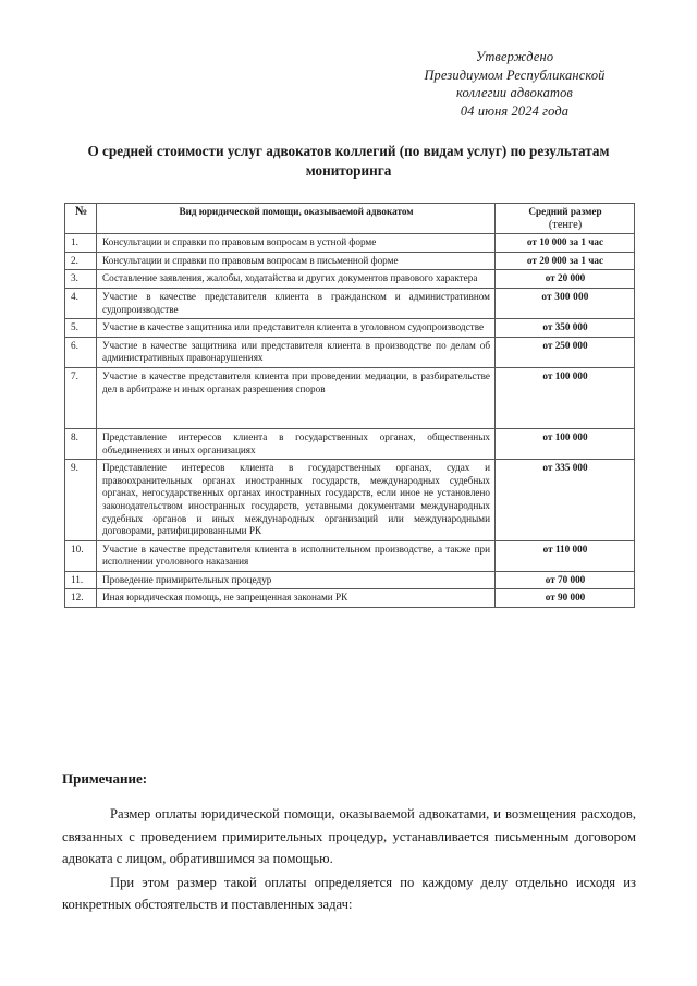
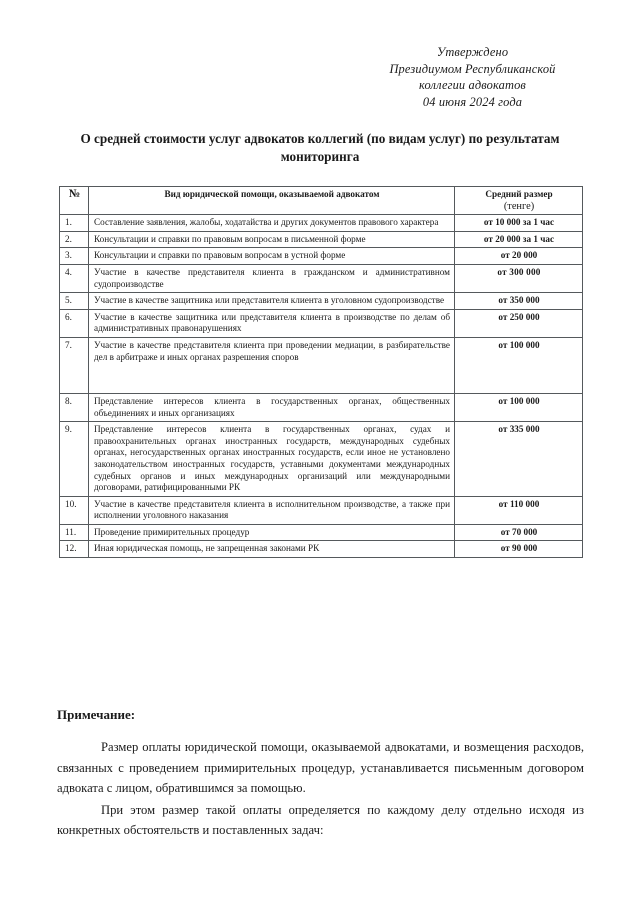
  Утверждено
  Президиумом Республиканской
  коллегии адвокатов
  04 июня 2024 года
  О средней стоимости услуг адвокатов коллегий (по видам услуг) по результатам мониторинга
  №	Вид юридической помощи, оказываемой адвокатом	Средний размер (тенге)
- 1.	Консультации и справки по правовым вопросам в устной форме	от 10 000 за 1 час
+ 1.	Составление заявления, жалобы, ходатайства и других документов правового характера	от 10 000 за 1 час
  2.	Консультации и справки по правовым вопросам в письменной форме	от 20 000 за 1 час
- 3.	Составление заявления, жалобы, ходатайства и других документов правового характера	от 20 000
+ 3.	Консультации и справки по правовым вопросам в устной форме	от 20 000
  4.	Участие в качестве представителя клиента в гражданском и административном судопроизводстве	от 300 000
  5.	Участие в качестве защитника или представителя клиента в уголовном судопроизводстве	от 350 000
  6.	Участие в качестве защитника или представителя клиента в производстве по делам об административных правонарушениях	от 250 000
  7.	Участие в качестве представителя клиента при проведении медиации, в разбирательстве дел в арбитраже и иных органах разрешения споров	от 100 000
  8.	Представление интересов клиента в государственных органах, общественных объединениях и иных организациях	от 100 000
  9.	Представление интересов клиента в государственных органах, судах и правоохранительных органах иностранных государств, международных судебных органах, негосударственных органах иностранных государств, если иное не установлено законодательством иностранных государств, уставными документами международных судебных органов и иных международных организаций или международными договорами, ратифицированными РК	от 335 000
  10.	Участие в качестве представителя клиента в исполнительном производстве, а также при исполнении уголовного наказания	от 110 000
  11.	Проведение примирительных процедур	от 70 000
  12.	Иная юридическая помощь, не запрещенная законами РК	от 90 000
  Примечание:
  Размер оплаты юридической помощи, оказываемой адвокатами, и возмещения расходов, связанных с проведением примирительных процедур, устанавливается письменным договором адвоката с лицом, обратившимся за помощью.
  При этом размер такой оплаты определяется по каждому делу отдельно исходя из конкретных обстоятельств и поставленных задач:
